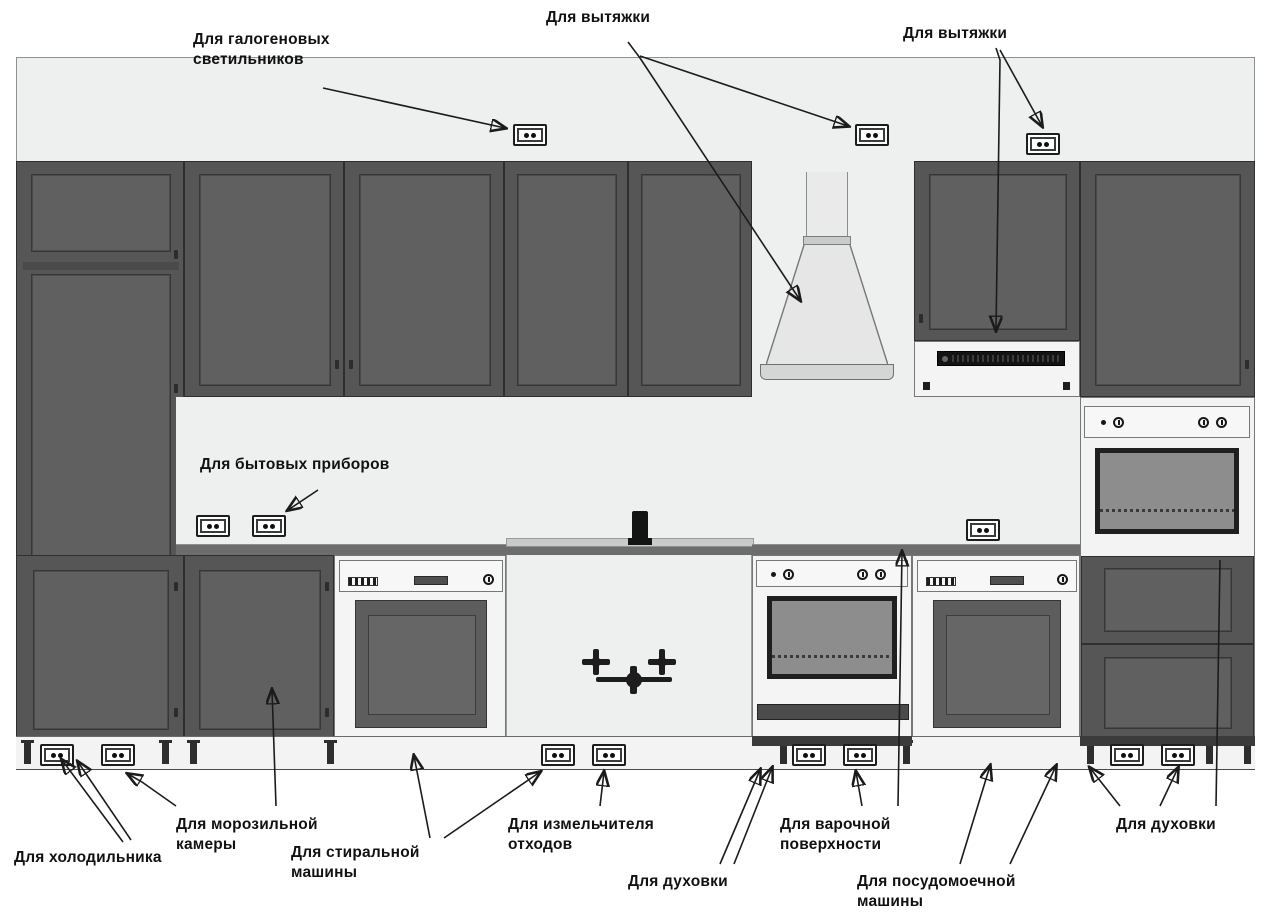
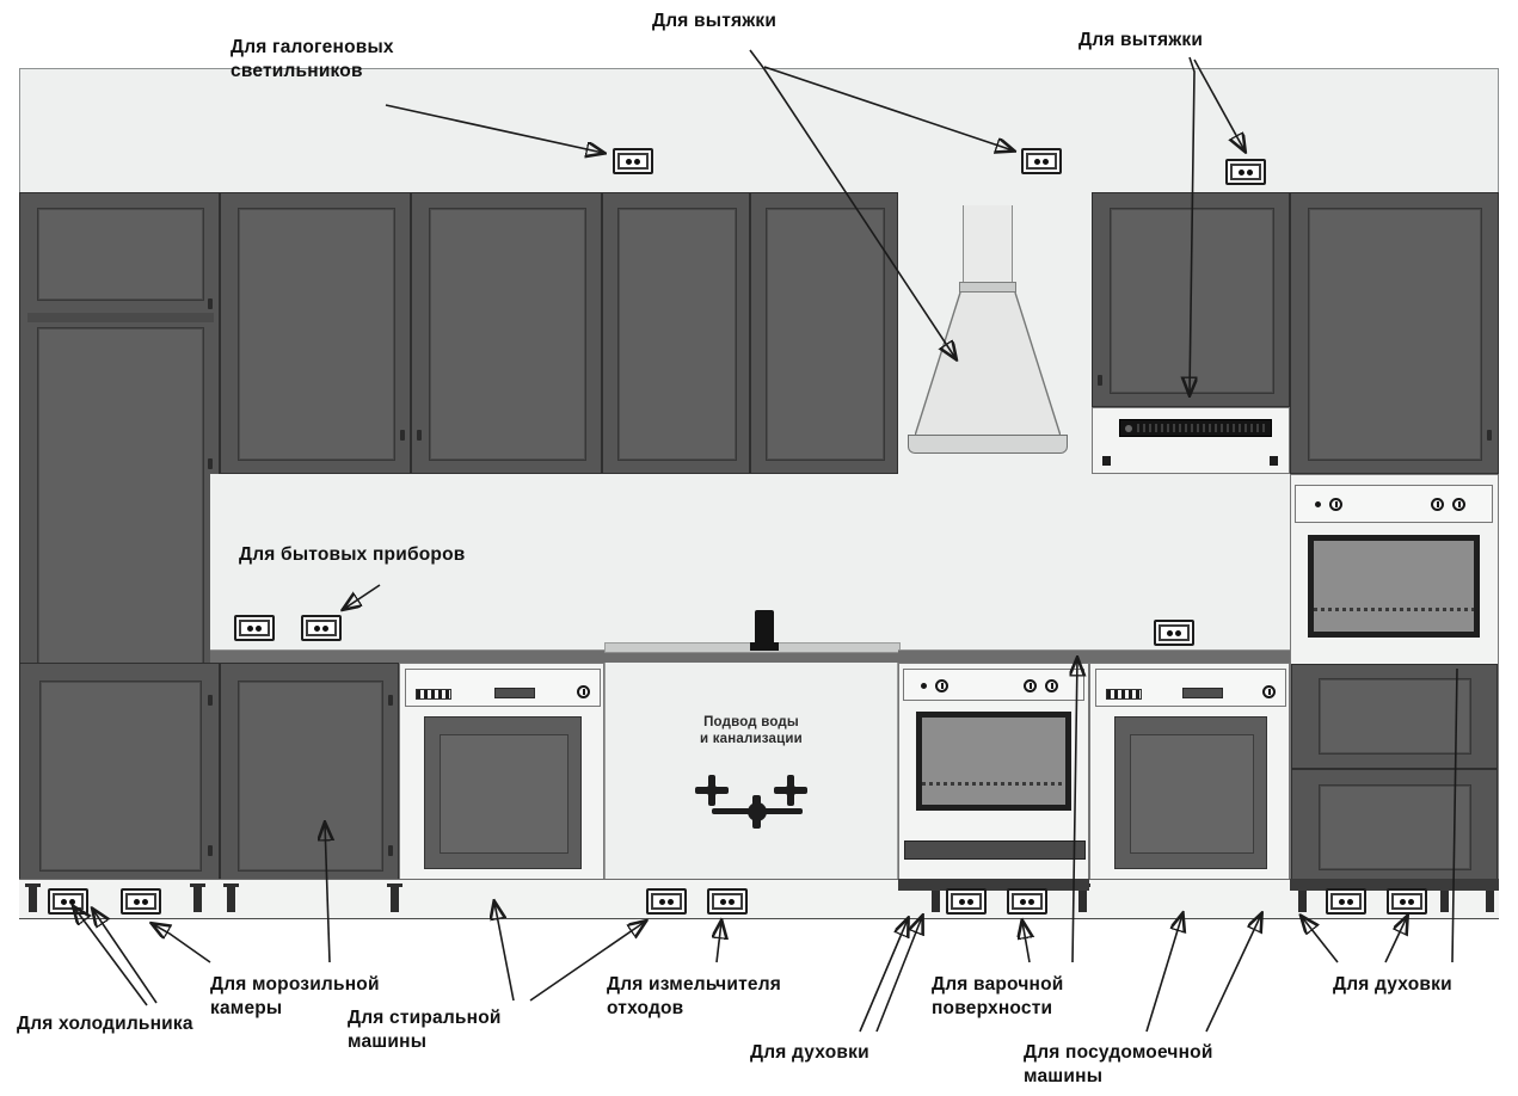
+ Подвод воды
+ и канализации
  Для галогеновых
  светильников
  Для вытяжки
  Для вытяжки
  Для бытовых приборов
  Для холодильника
  Для морозильной
  камеры
  Для стиральной
  машины
  Для измельчителя
  отходов
  Для духовки
  Для варочной
  поверхности
  Для посудомоечной
  машины
  Для духовки
